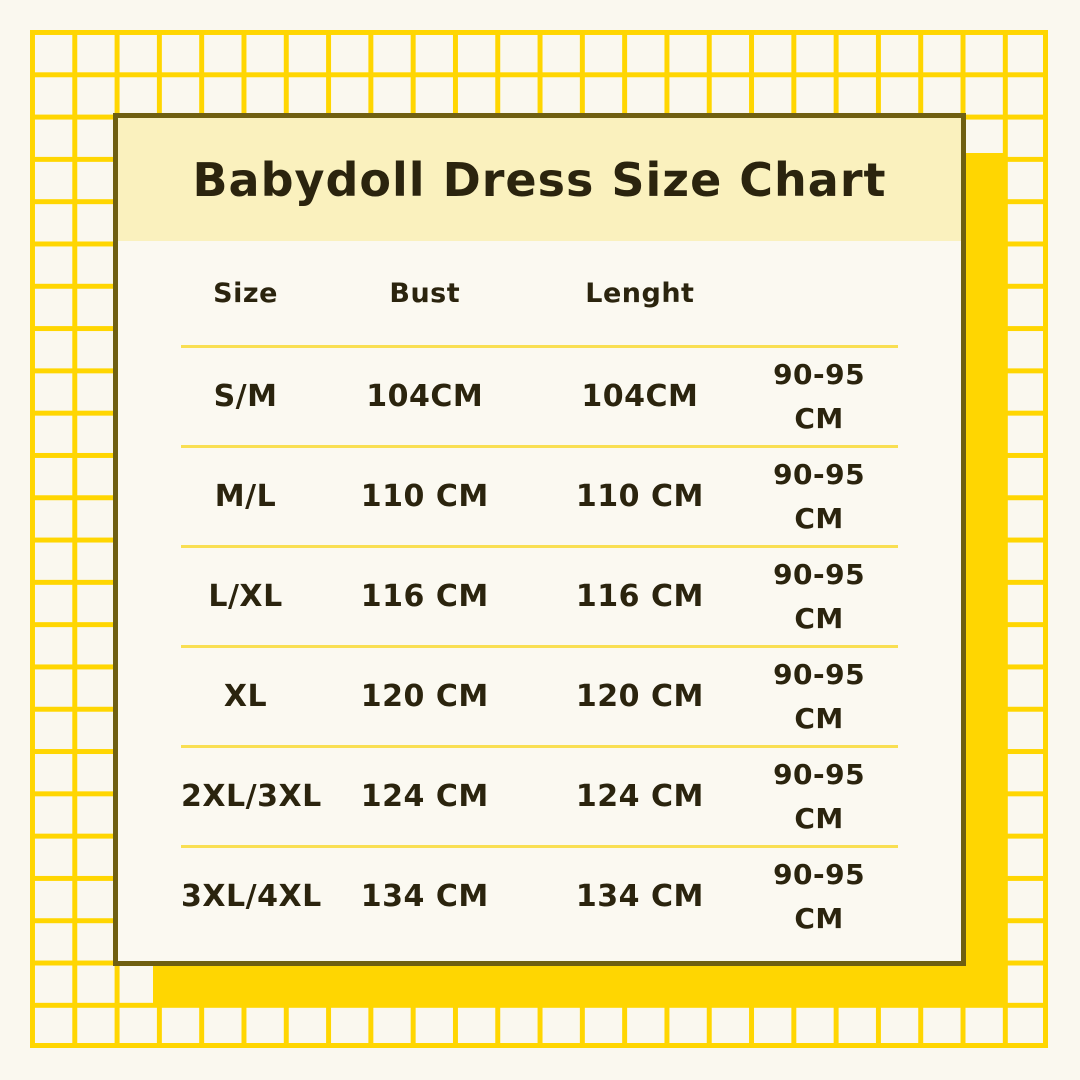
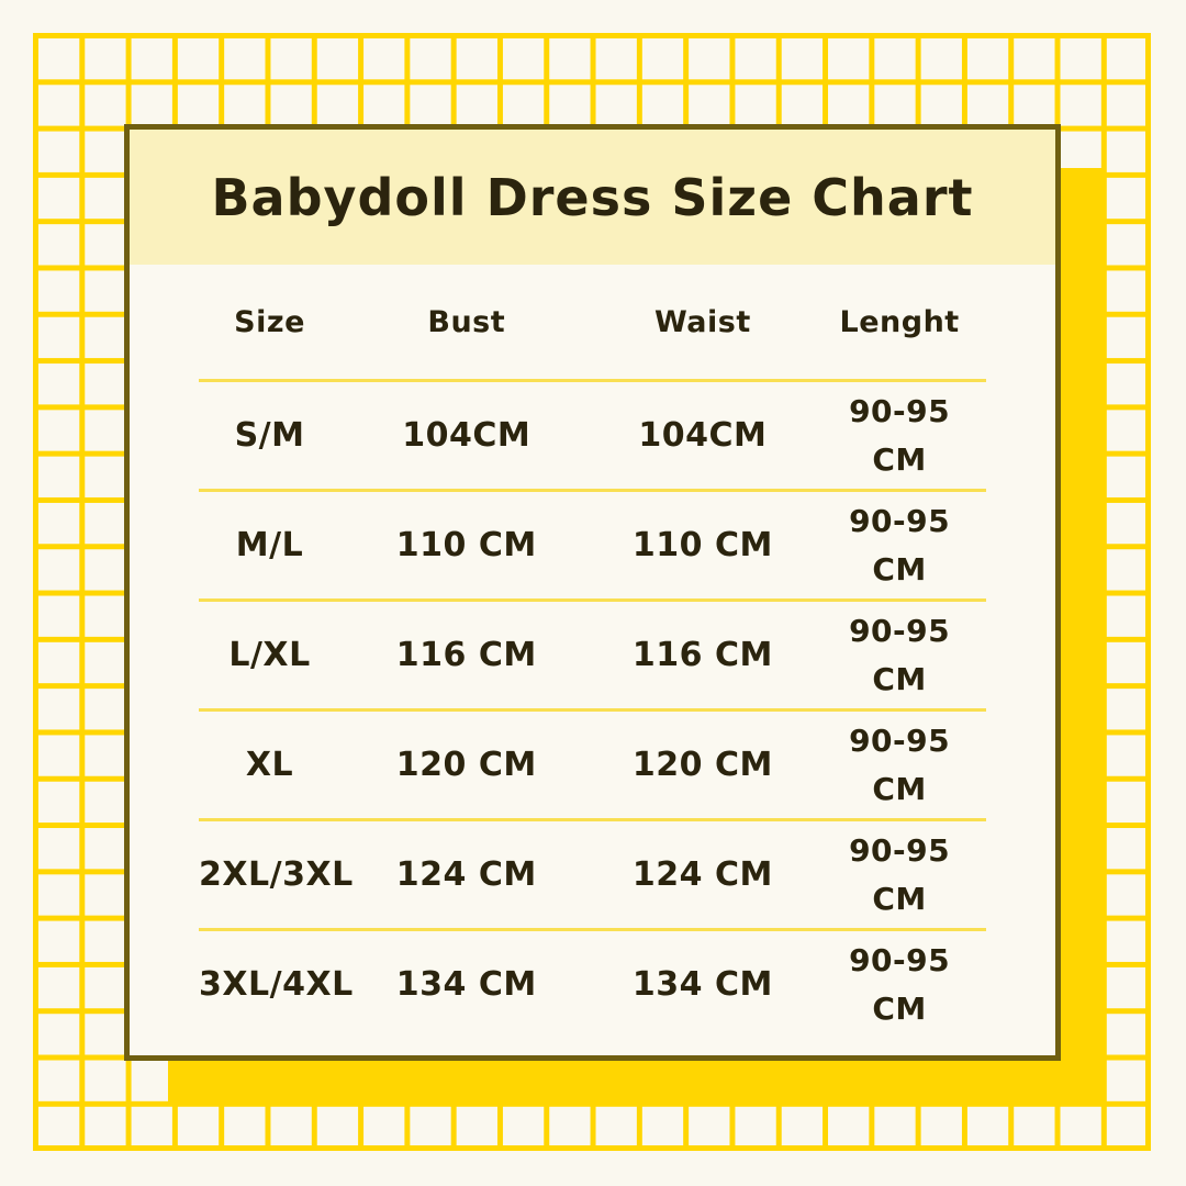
  Babydoll Dress Size Chart
  Size
  Bust
+ Waist
  Lenght
  S/M
  104CM
  104CM
  90-95 CM
  M/L
  110 CM
  110 CM
  90-95 CM
  L/XL
  116 CM
  116 CM
  90-95 CM
  XL
  120 CM
  120 CM
  90-95 CM
  2XL/3X
  124 CM
  124 CM
  90-95 CM
  3XL/4X
  134 CM
  134 CM
  90-95 CM
